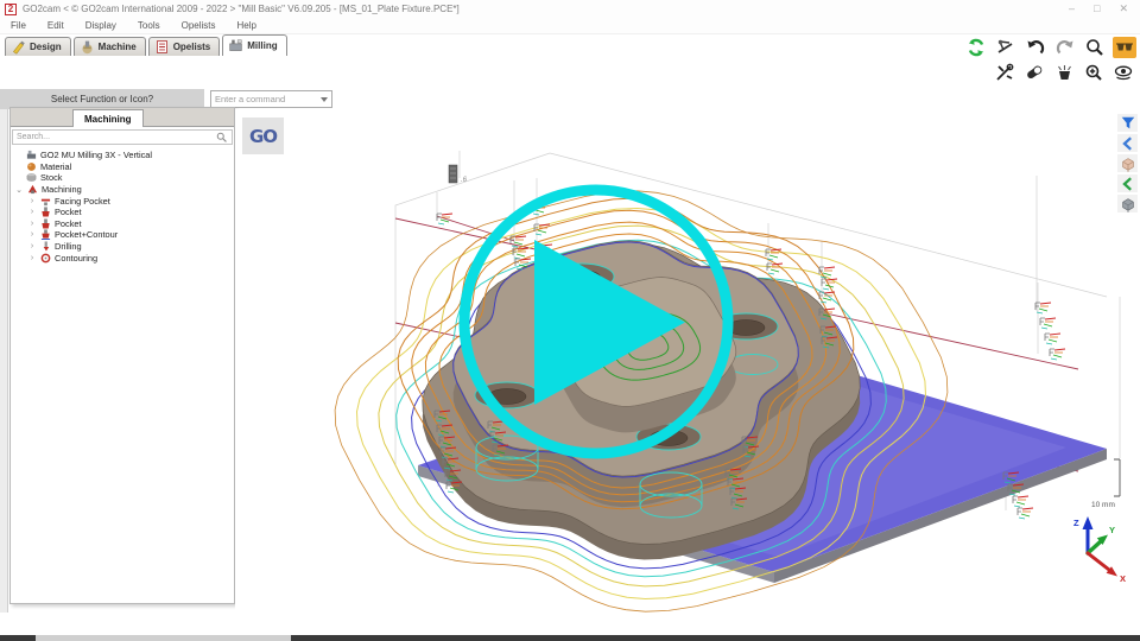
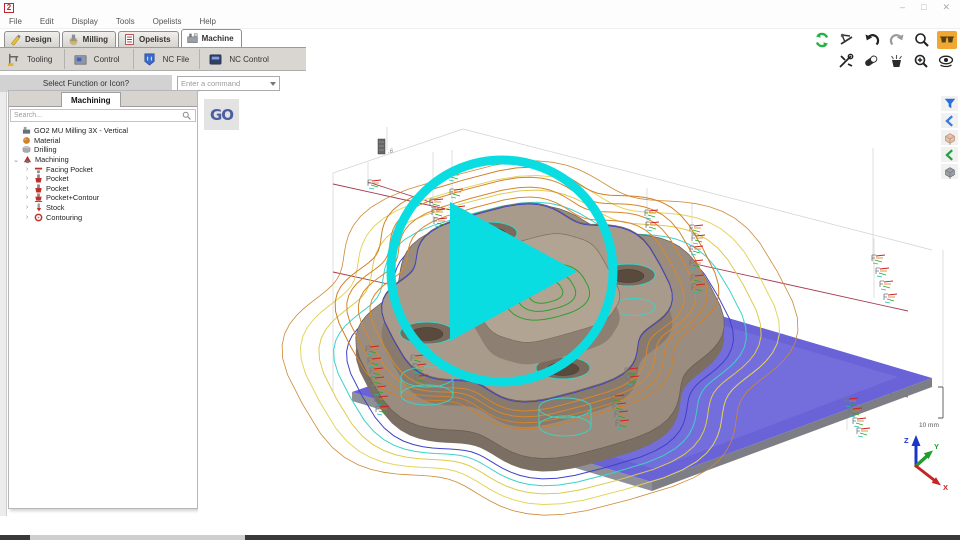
  2
- GO2cam < © GO2cam International 2009 - 2022 > "Mill Basic" V6.09.205 - [MS_01_Plate Fixture.PCE*]
  –
  □
  ✕
  File
  Edit
  Display
  Tools
  Opelists
  Help
  Design
- Machine
+ Milling
  Opelists
- Milling
+ Machine
+ Tooling
+ Control
+ NC File
+ NC Control
  Select Function or Icon?
  Enter a command
  Machining
  GO2 MU Milling 3X - Vertical
  Material
- Stock
+ Drilling
  Machining
  Facing Pocket
  Pocket
  Pocket
  Pocket+Contour
- Drilling
+ Stock
  Contouring
  GO
  Z
  Y
  X
